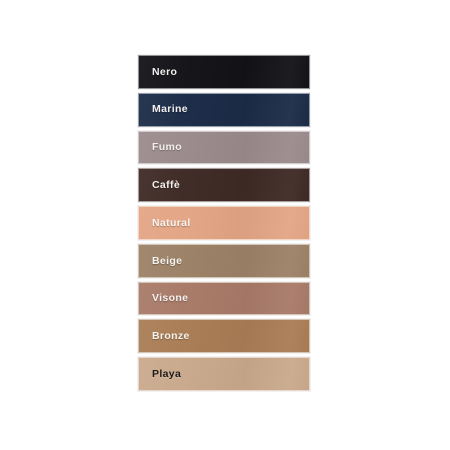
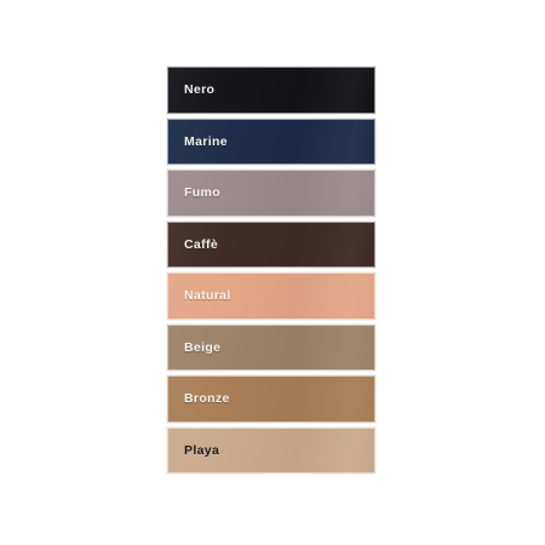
  Nero
  Marine
  Fumo
  Caffè
  Natural
  Beige
- Visone
  Bronze
  Playa
